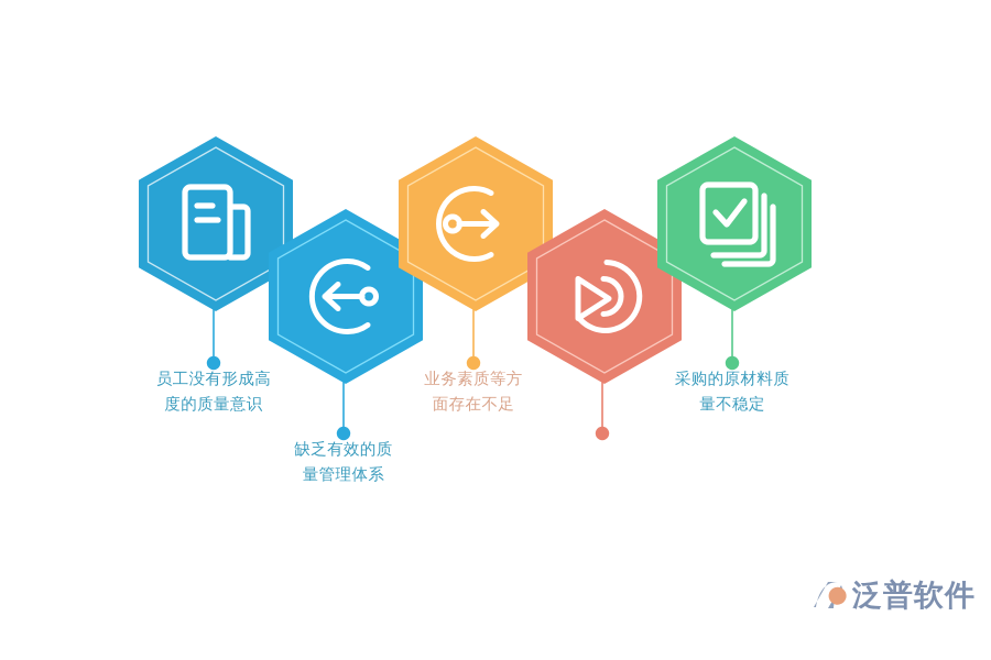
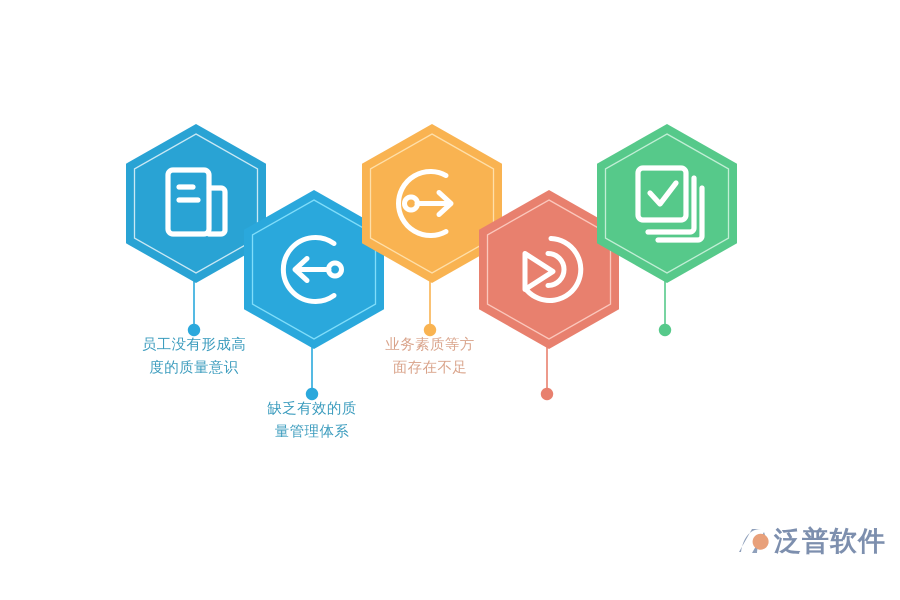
  员工没有形成高
  度的质量意识
  缺乏有效的质
  量管理体系
  业务素质等方
  面存在不足
- 采购的原材料质
- 量不稳定
  泛普软件
